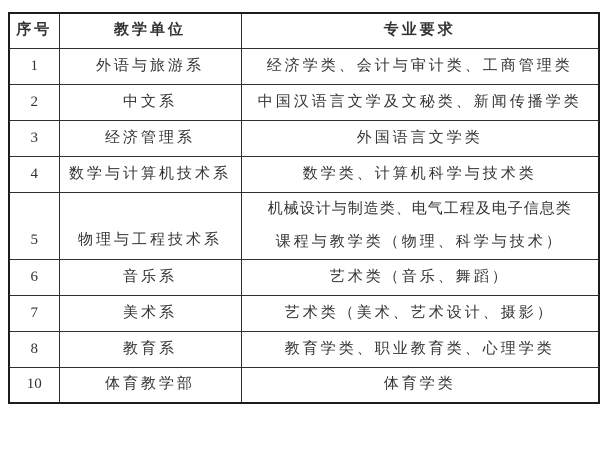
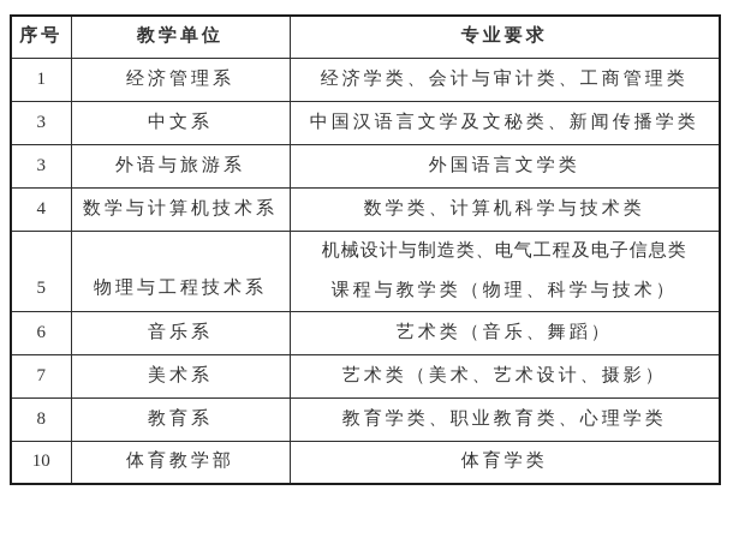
  序号	教学单位	专业要求
- 1	外语与旅游系	经济学类、会计与审计类、工商管理类
+ 1	经济管理系	经济学类、会计与审计类、工商管理类
- 2	中文系	中国汉语言文学及文秘类、新闻传播学类
+ 3	中文系	中国汉语言文学及文秘类、新闻传播学类
- 3	经济管理系	外国语言文学类
+ 3	外语与旅游系	外国语言文学类
  4	数学与计算机技术系	数学类、计算机科学与技术类
  5	物理与工程技术系	机械设计与制造类、电气工程及电子信息类 课程与教学类（物理、科学与技术）
  6	音乐系	艺术类（音乐、舞蹈）
  7	美术系	艺术类（美术、艺术设计、摄影）
  8	教育系	教育学类、职业教育类、心理学类
  10	体育教学部	体育学类
